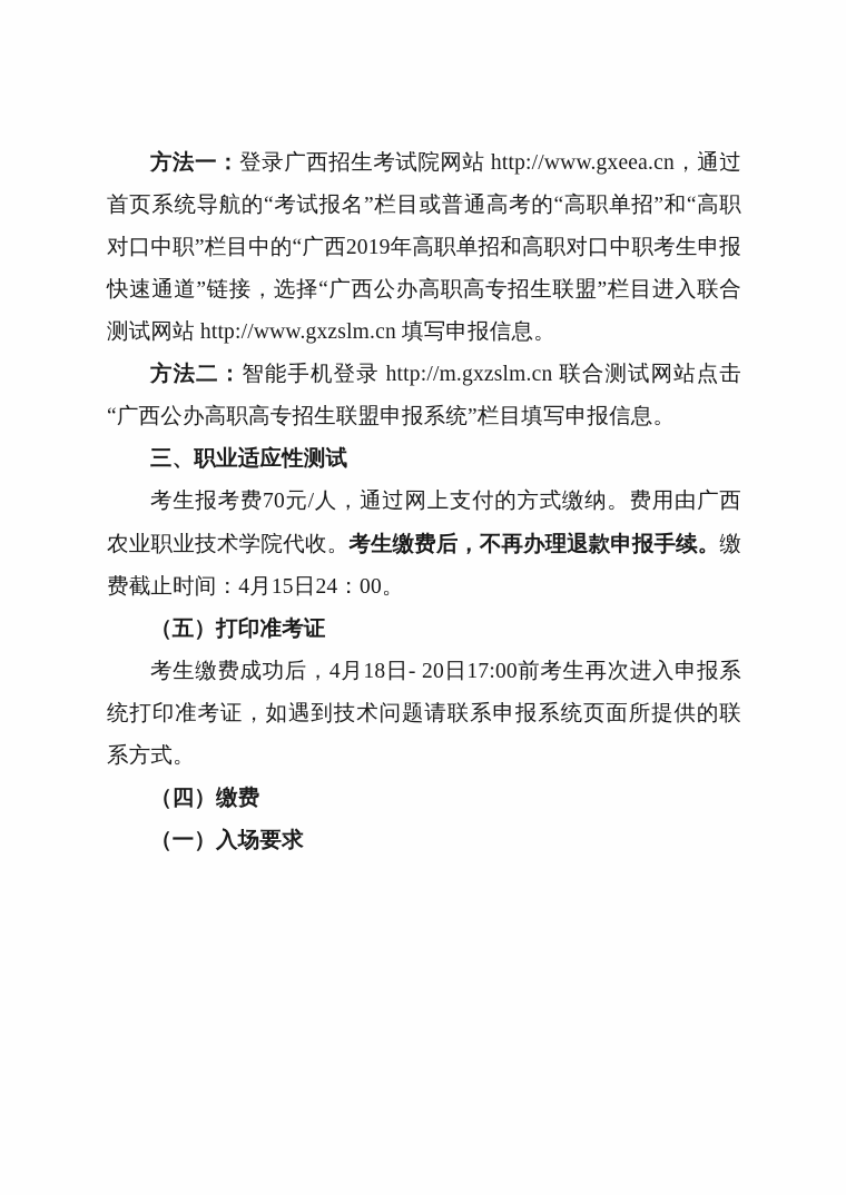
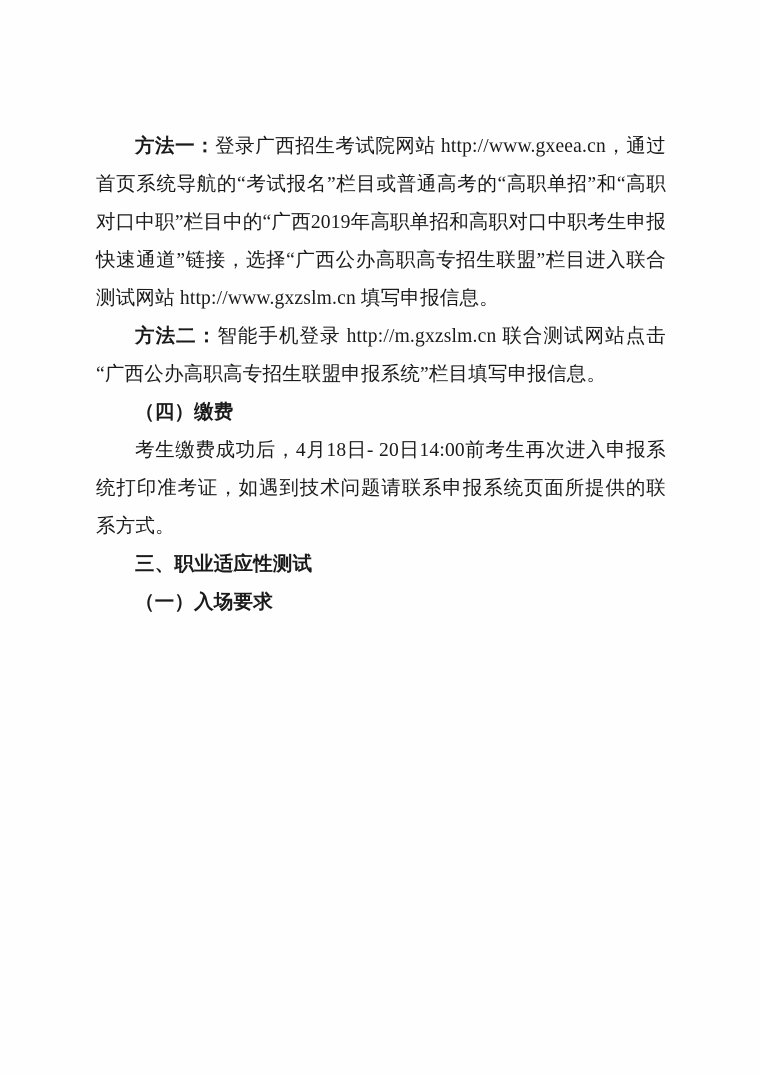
  方法一：登录广西招生考试院网站 http://www.gxeea.cn，通过首页系统导航的“考试报名”栏目或普通高考的“高职单招”和“高职对口中职”栏目中的“广西2019年高职单招和高职对口中职考生申报快速通道”链接，选择“广西公办高职高专招生联盟”栏目进入联合测试网站 http://www.gxzslm.cn 填写申报信息。
  方法二：智能手机登录 http://m.gxzslm.cn 联合测试网站点击“广西公办高职高专招生联盟申报系统”栏目填写申报信息。
- 三、职业适应性测试
+ （四）缴费
- 考生报考费70元/人，通过网上支付的方式缴纳。费用由广西农业职业技术学院代收。考生缴费后，不再办理退款申报手续。缴费截止时间：4月15日24：00。
- （五）打印准考证
- 考生缴费成功后，4月18日- 20日17:00前考生再次进入申报系统打印准考证，如遇到技术问题请联系申报系统页面所提供的联系方式。
+ 考生缴费成功后，4月18日- 20日14:00前考生再次进入申报系统打印准考证，如遇到技术问题请联系申报系统页面所提供的联系方式。
- （四）缴费
+ 三、职业适应性测试
  （一）入场要求
